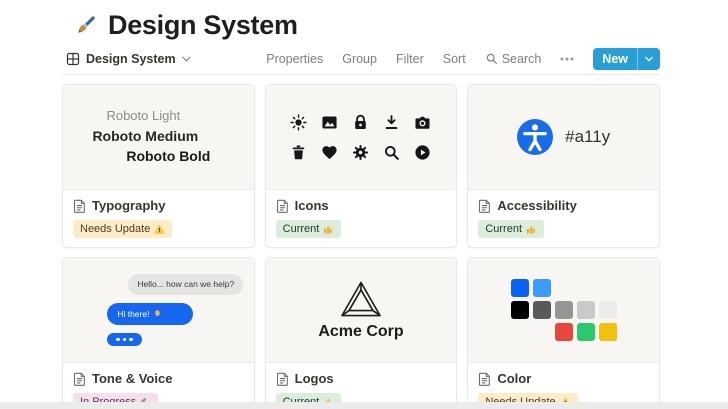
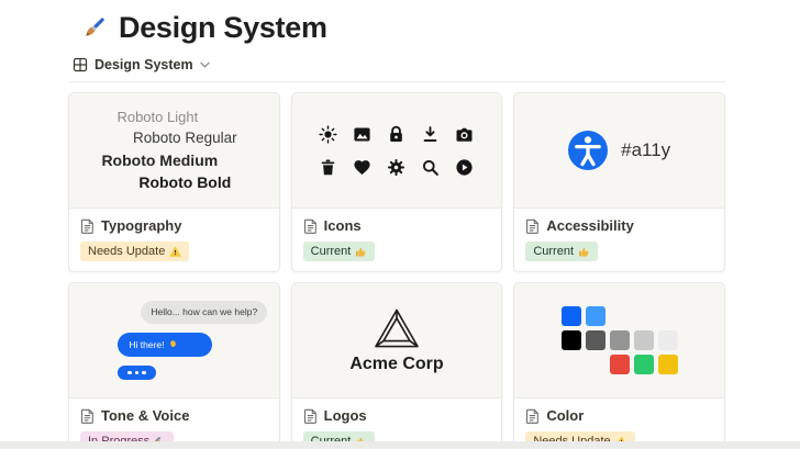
  Design System
  Design System
- Properties
- Group
- Filter
- Sort
- Search
- New
  Roboto Light
+ Roboto Regular
  Roboto Medium
  Roboto Bold
  Typography
  Needs Update
  Icons
  Current
  #a11y
  Accessibility
  Current
  Hello... how can we help?
  Hi there!
  Tone & Voice
  Acme Corp
  Logos
  Color
